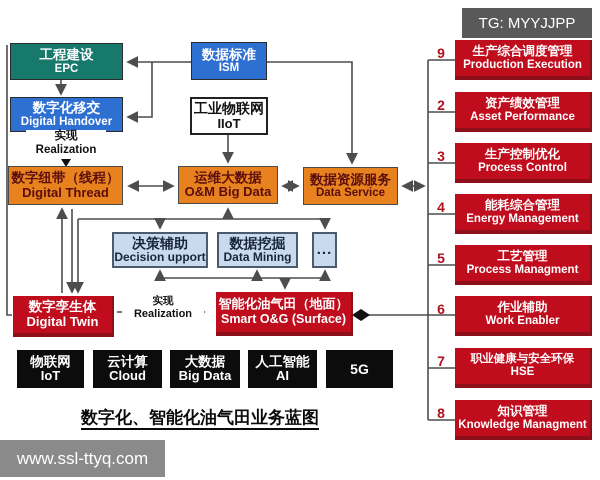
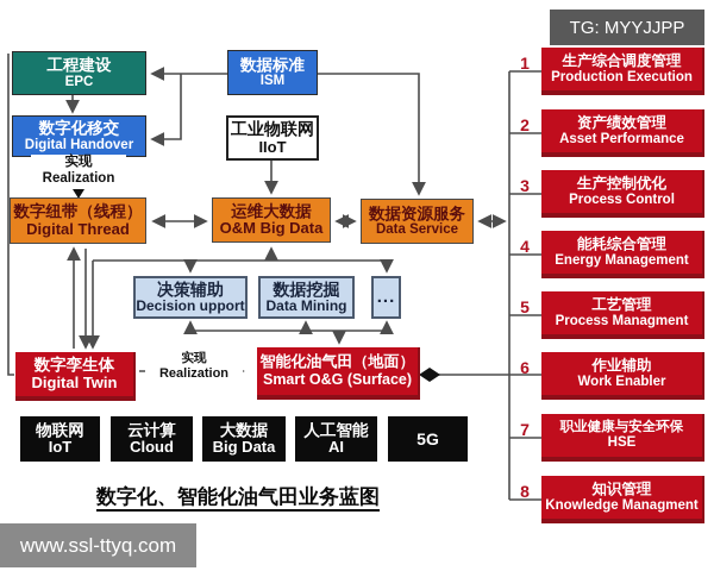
  工程建设
  EPC
  数据标准
  ISM
  数字化移交
  Digital Handover
  工业物联网
  IIoT
  实现
  Realization
  数字纽带（线程）
  Digital Thread
  运维大数据
  O&M Big Data
  数据资源服务
  Data Service
  决策辅助
  Decision upport
  数据挖掘
  Data Mining
  ...
  数字孪生体
  Digital Twin
  实现
  Realization
  智能化油气田（地面）
  Smart O&G (Surface)
  物联网
  IoT
  云计算
  Cloud
  大数据
  Big Data
  人工智能
  AI
  5G
- 9
+ 1
  2
  3
  4
  5
  6
  7
  8
  生产综合调度管理
  Production Execution
  资产绩效管理
  Asset Performance
  生产控制优化
  Process Control
  能耗综合管理
  Energy Management
  工艺管理
  Process Managment
  作业辅助
  Work Enabler
  职业健康与安全环保
  HSE
  知识管理
  Knowledge Managment
  TG: MYYJJPP
  数字化、智能化油气田业务蓝图
  www.ssl-ttyq.com
